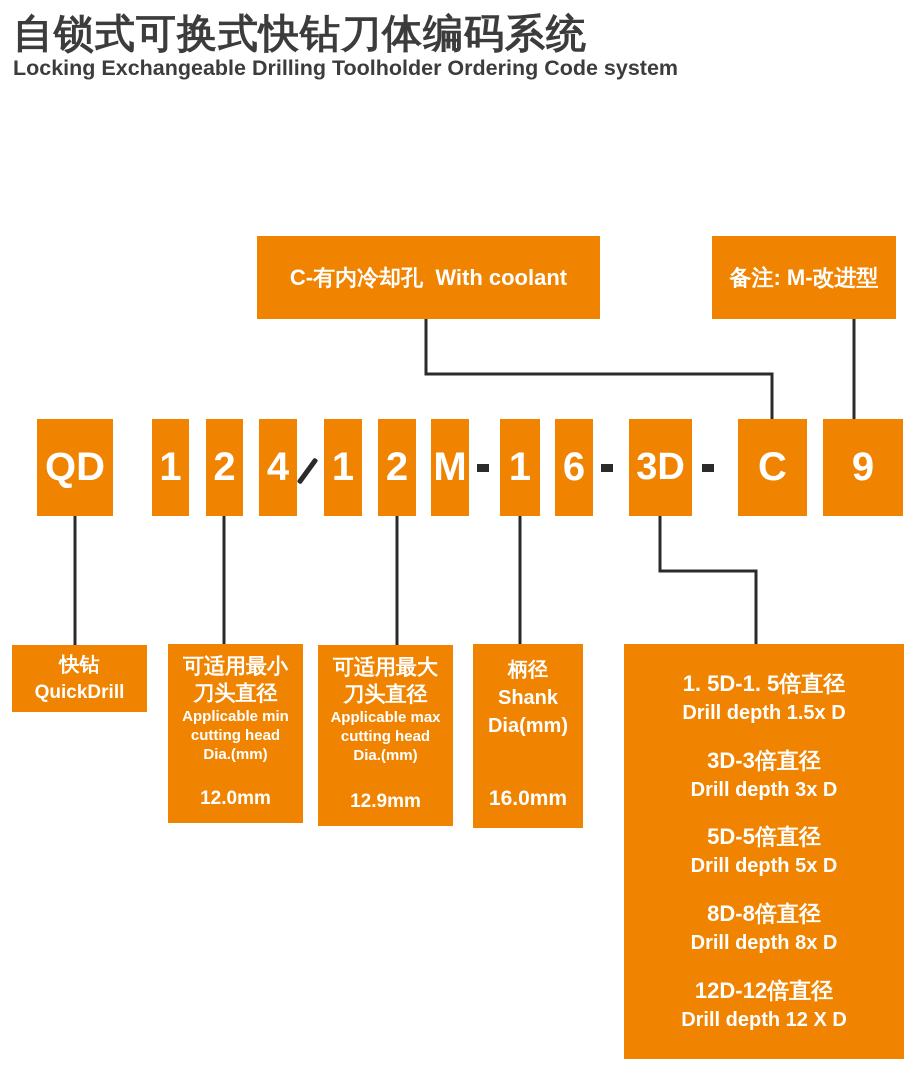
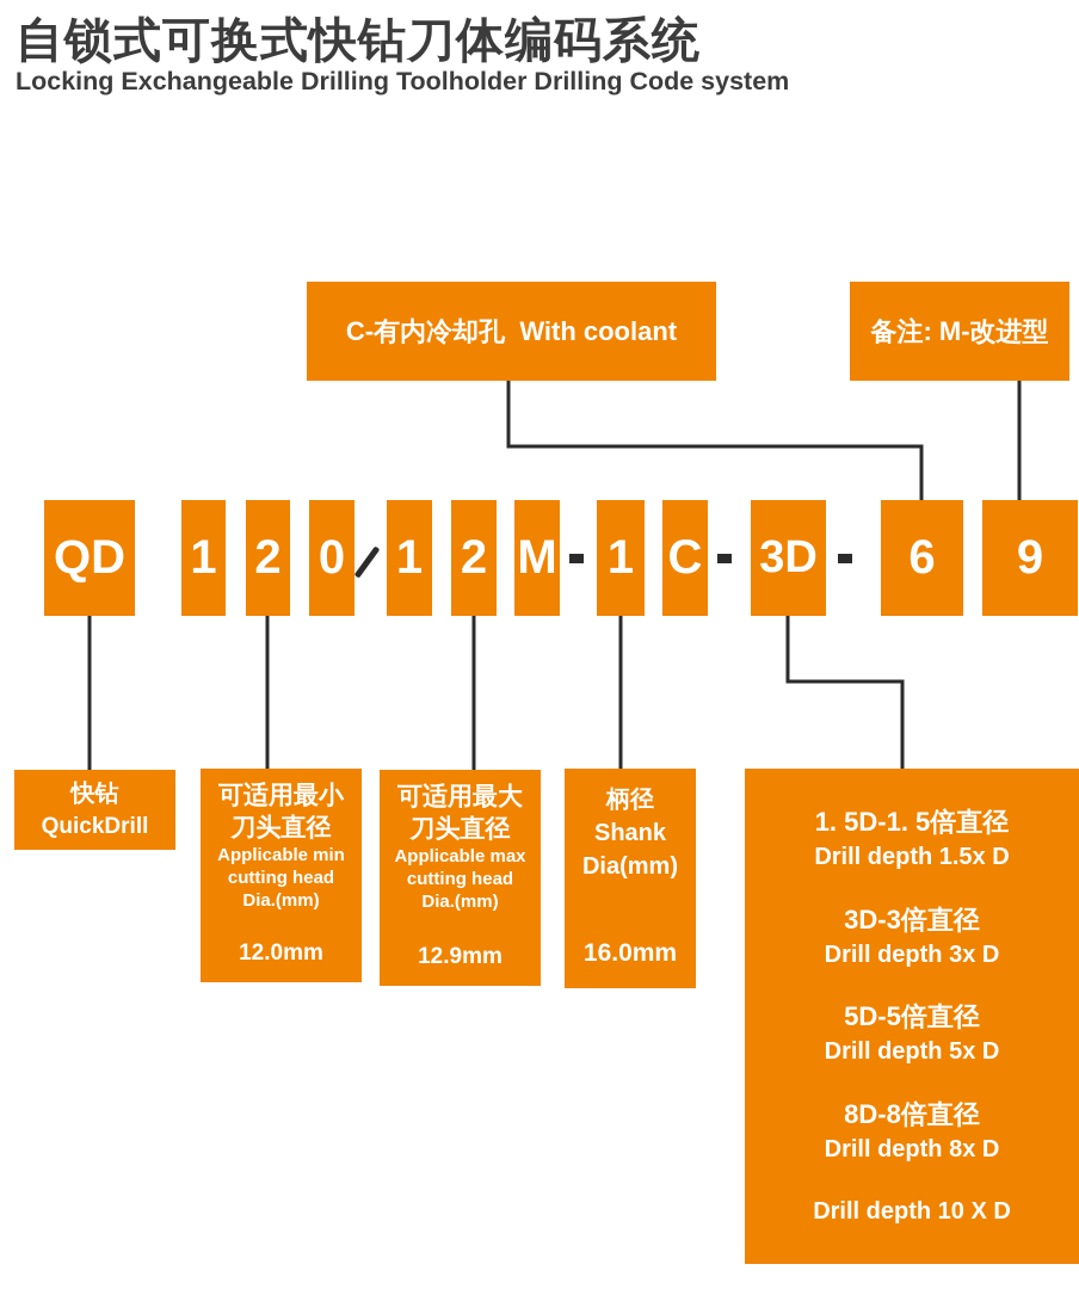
  自锁式可换式快钻刀体编码系统
- Locking Exchangeable Drilling Toolholder Ordering Code system
+ Locking Exchangeable Drilling Toolholder Drilling Code system
  C-有内冷却孔 With coolant
  备注: M-改进型
  QD
  1
  2
- 4
+ 0
  1
  2
  M
  1
- 6
+ C
  3D
- C
+ 6
  9
  快钻
  QuickDrill
  可适用最小
  刀头直径
  Applicable min
  cutting head
  Dia.(mm)
  12.0mm
  可适用最大
  刀头直径
  Applicable max
  cutting head
  Dia.(mm)
  12.9mm
  柄径
  Shank
  Dia(mm)
  16.0mm
  1. 5D-1. 5倍直径
  Drill depth 1.5x D
  3D-3倍直径
  Drill depth 3x D
  5D-5倍直径
  Drill depth 5x D
  8D-8倍直径
  Drill depth 8x D
- 12D-12倍直径
- Drill depth 12 X D
+ Drill depth 10 X D
